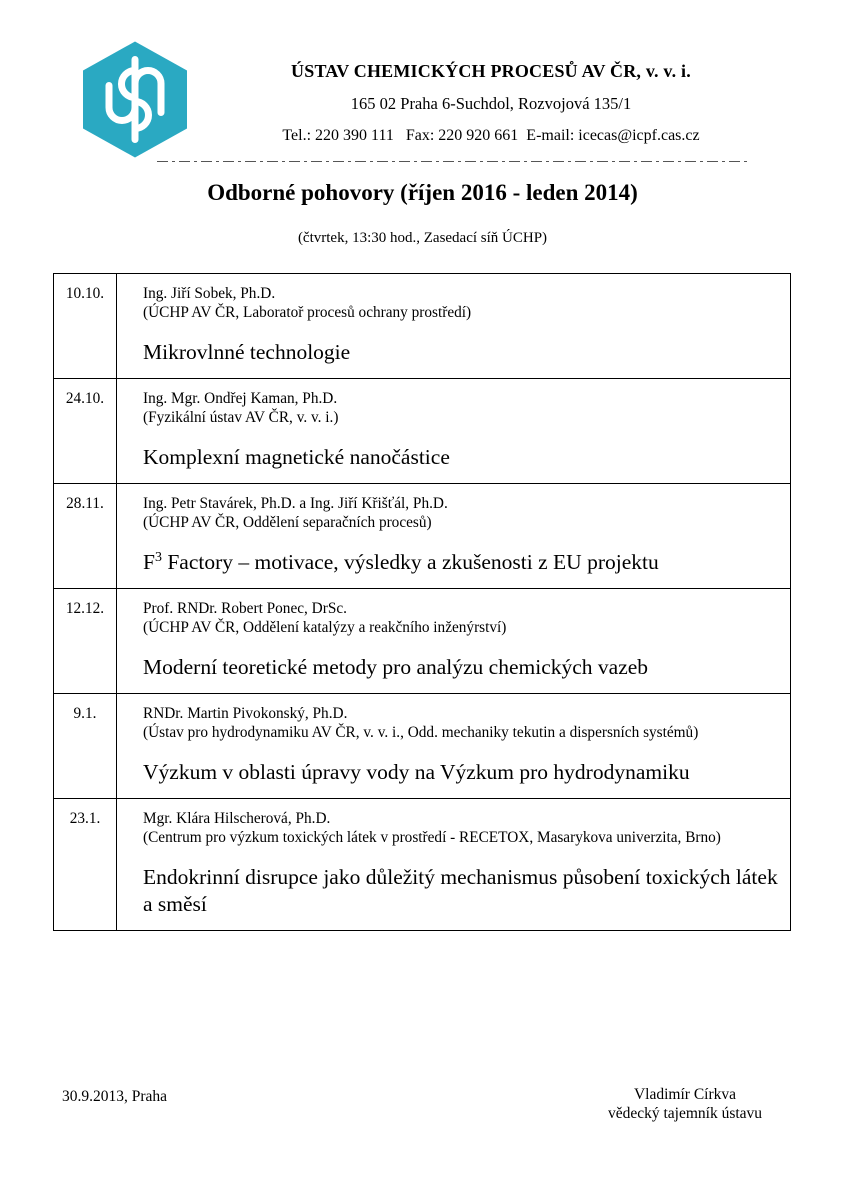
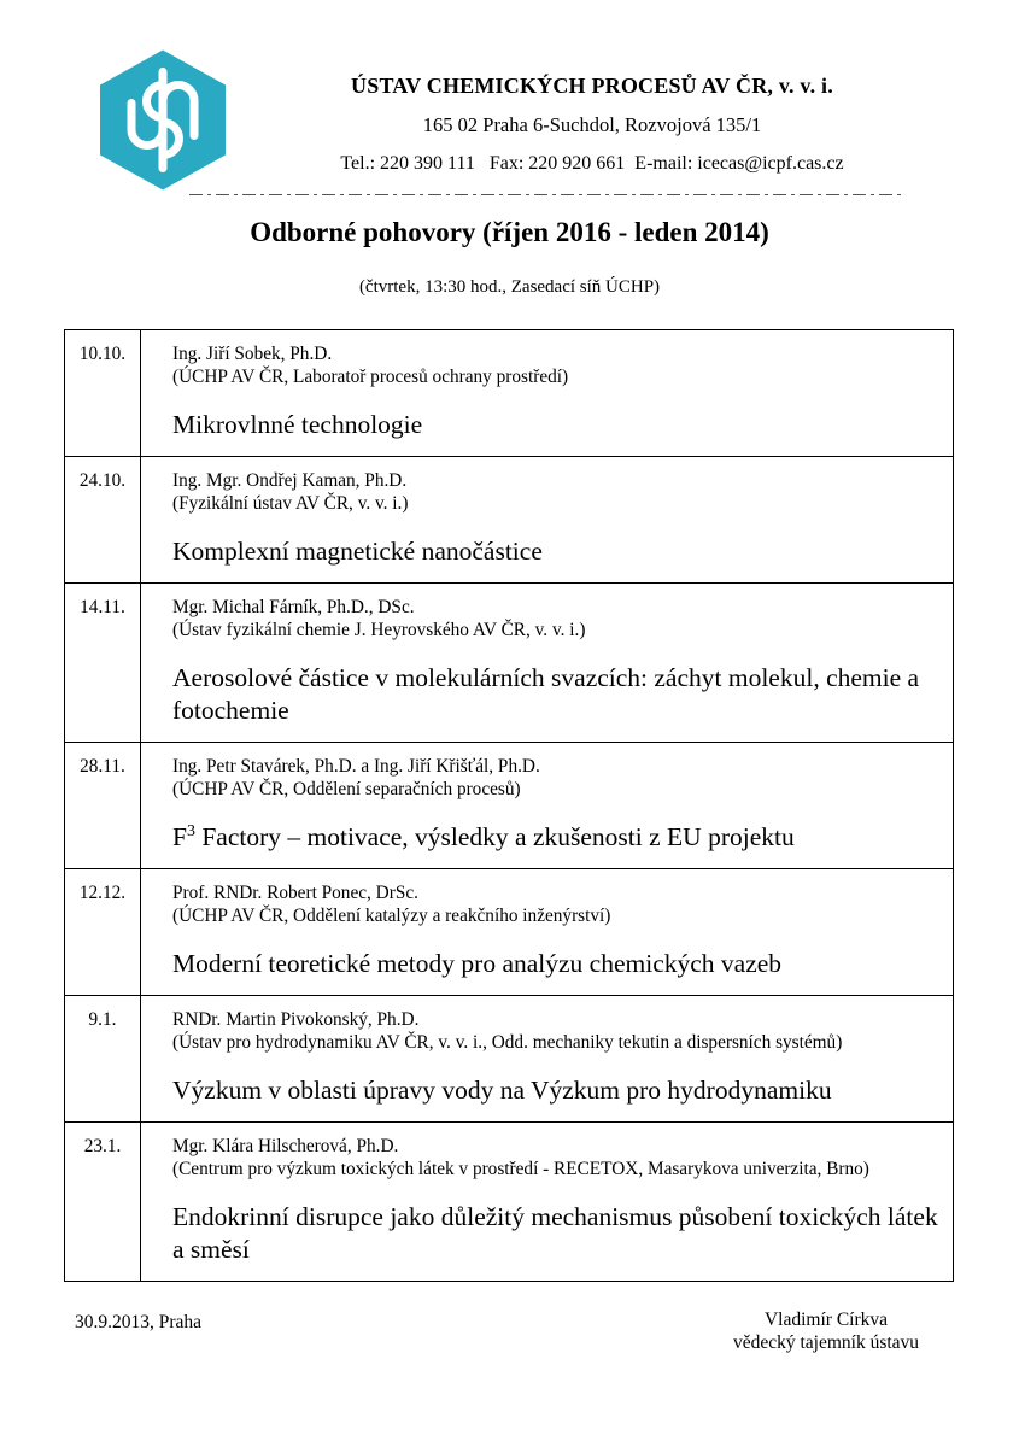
  ÚSTAV CHEMICKÝCH PROCESŮ AV ČR, v. v. i.
  165 02 Praha 6-Suchdol, Rozvojová 135/1
  Tel.: 220 390 111 Fax: 220 920 661 E-mail: icecas@icpf.cas.cz
  Odborné pohovory (říjen 2016 - leden 2014)
  (čtvrtek, 13:30 hod., Zasedací síň ÚCHP)
  10.10.	Ing. Jiří Sobek, Ph.D.(ÚCHP AV ČR, Laboratoř procesů ochrany prostředí)Mikrovlnné technologie
  24.10.	Ing. Mgr. Ondřej Kaman, Ph.D.(Fyzikální ústav AV ČR, v. v. i.)Komplexní magnetické nanočástice
+ 14.11.	Mgr. Michal Fárník, Ph.D., DSc.(Ústav fyzikální chemie J. Heyrovského AV ČR, v. v. i.)Aerosolové částice v molekulárních svazcích: záchyt molekul, chemie a fotochemie
  28.11.	Ing. Petr Stavárek, Ph.D. a Ing. Jiří Křišťál, Ph.D.(ÚCHP AV ČR, Oddělení separačních procesů)F3 Factory – motivace, výsledky a zkušenosti z EU projektu
  12.12.	Prof. RNDr. Robert Ponec, DrSc.(ÚCHP AV ČR, Oddělení katalýzy a reakčního inženýrství)Moderní teoretické metody pro analýzu chemických vazeb
  9.1.	RNDr. Martin Pivokonský, Ph.D.(Ústav pro hydrodynamiku AV ČR, v. v. i., Odd. mechaniky tekutin a dispersních systémů)Výzkum v oblasti úpravy vody na Výzkum pro hydrodynamiku
  23.1.	Mgr. Klára Hilscherová, Ph.D.(Centrum pro výzkum toxických látek v prostředí - RECETOX, Masarykova univerzita, Brno)Endokrinní disrupce jako důležitý mechanismus působení toxických látek a směsí
  30.9.2013, Praha
  Vladimír Církva
  vědecký tajemník ústavu
